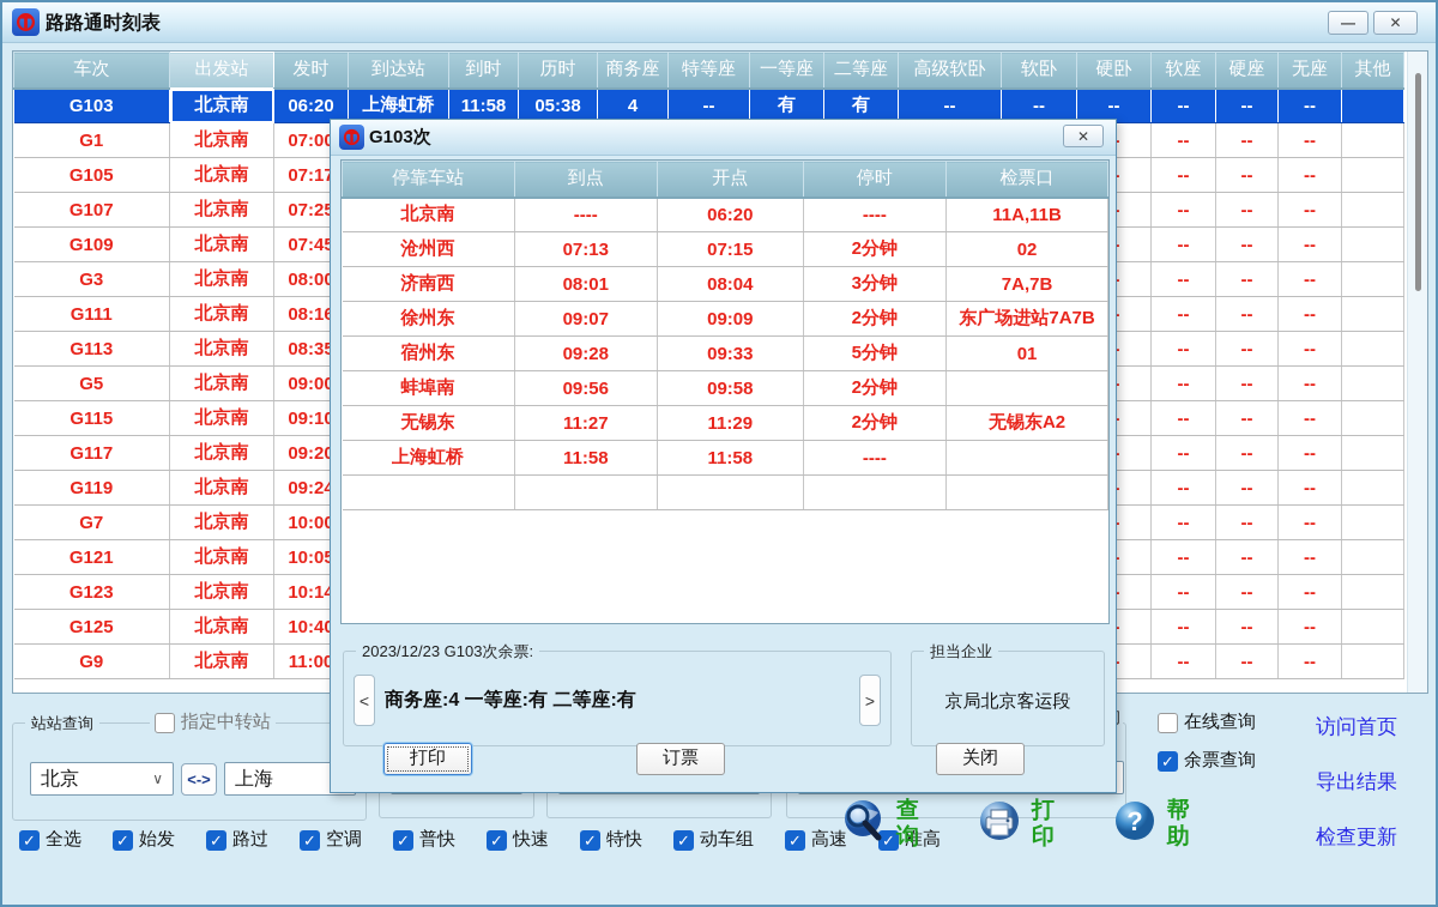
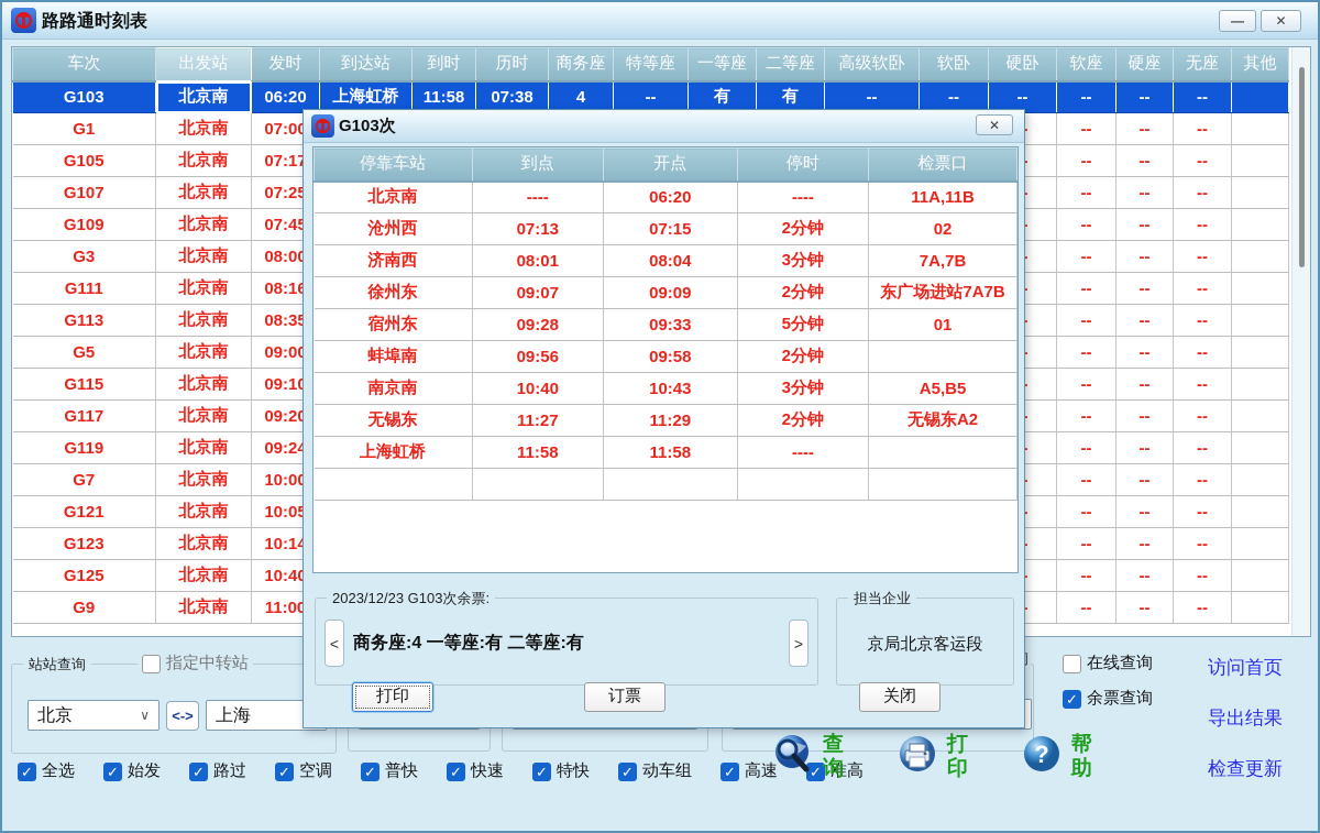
  路路通时刻表
  —
  ✕
  车次	出发站	发时	到达站	到时	历时	商务座	特等座	一等座	二等座	高级软卧	软卧	硬卧	软座	硬座	无座	其他
- G103	北京南	06:20	上海虹桥	11:58	05:38	4	--	有	有	--	--	--	--	--	--
+ G103	北京南	06:20	上海虹桥	11:58	07:38	4	--	有	有	--	--	--	--	--	--
  G1	北京南	07:0											--	--	--
  G105	北京南	07:1											--	--	--
  G107	北京南	07:2											--	--	--
  G109	北京南	07:4											--	--	--
  G3	北京南	08:0											--	--	--
  G111	北京南	08:1											--	--	--
  G113	北京南	08:3											--	--	--
  G5	北京南	09:0											--	--	--
  G115	北京南	09:1											--	--	--
  G117	北京南	09:2											--	--	--
  G119	北京南	09:2											--	--	--
  G7	北京南	10:0											--	--	--
  G121	北京南	10:0											--	--	--
  G123	北京南	10:1											--	--	--
  G125	北京南	10:4											--	--	--
  G9	北京南	11:0											--	--	--
  站站查询
  指定中转站
  北京
  ∨
  <->
  上海
  ✓
  全选
  ✓
  始发
  ✓
  路过
  ✓
  空调
  ✓
  普快
  ✓
  快速
  ✓
  特快
  ✓
  动车组
  ✓
  高速
  ✓
  准高
  查询
  打印
  ?
  帮助
  在线查询
  ✓
  余票查询
  访问首页
  导出结果
  检查更新
  G103次
  ✕
  停靠车站	到点	开点	停时	检票口
  北京南	----	06:20	----	11A,11B
  沧州西	07:13	07:15	2分钟	02
  济南西	08:01	08:04	3分钟	7A,7B
  徐州东	09:07	09:09	2分钟	东广场进站7A7B
  宿州东	09:28	09:33	5分钟	01
  蚌埠南	09:56	09:58	2分钟
+ 南京南	10:40	10:43	3分钟	A5,B5
  无锡东	11:27	11:29	2分钟	无锡东A2
  上海虹桥	11:58	11:58	----
  2023/12/23 G103次余票:
  <
  商务座:4 一等座:有 二等座:有
  >
  担当企业
  京局北京客运段
  打印
  订票
  关闭
